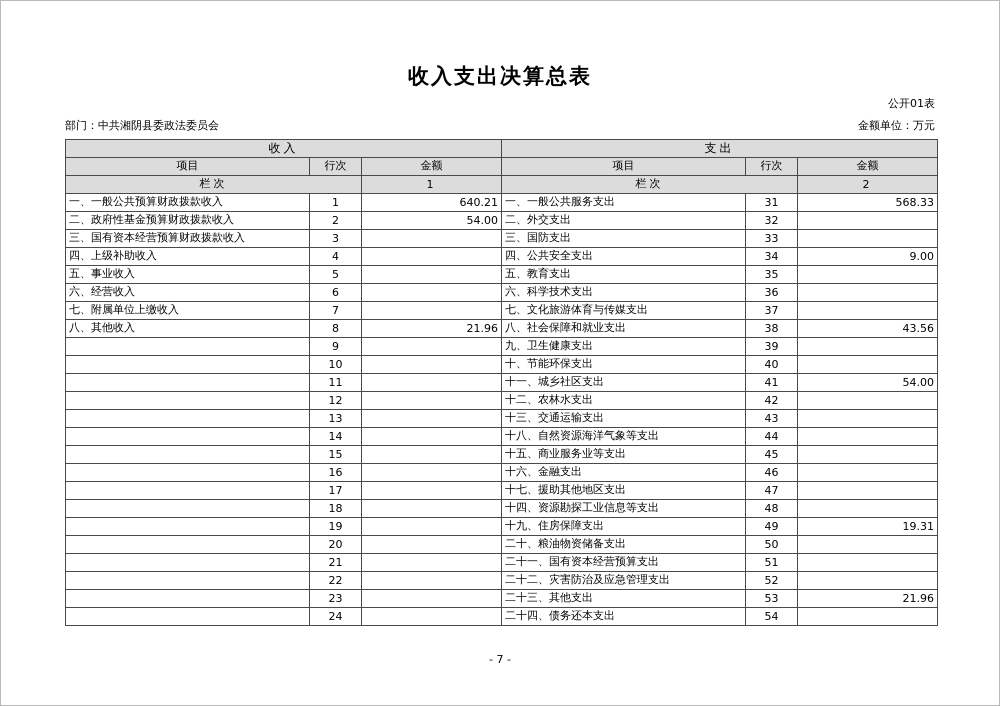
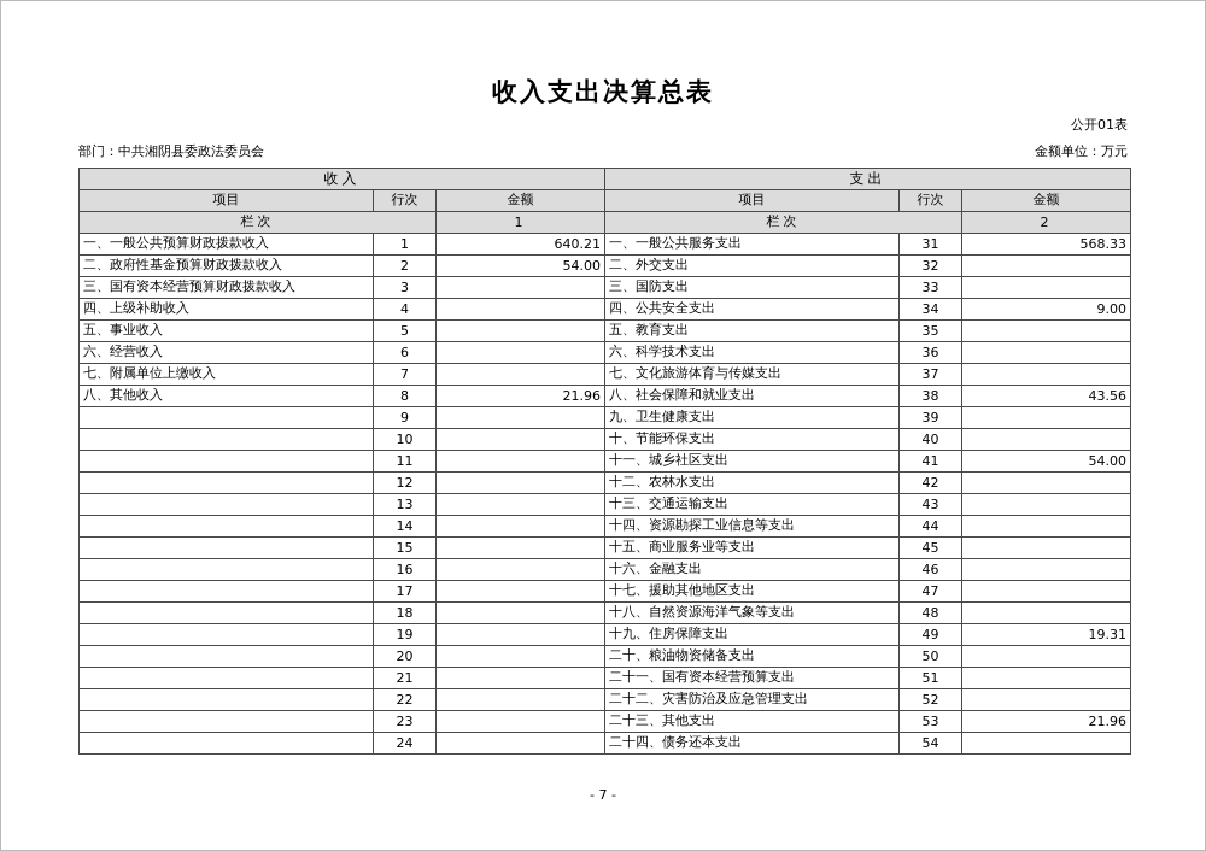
  收入支出决算总表
  公开01表
  部门：中共湘阴县委政法委员会
  金额单位：万元
  收入	支出
  项目	行次	金额	项目	行次	金额
  栏次	1	栏次	2
  一、一般公共预算财政拨款收入	1	640.21	一、一般公共服务支出	31	568.33
  二、政府性基金预算财政拨款收入	2	54.00	二、外交支出	32
  三、国有资本经营预算财政拨款收入	3		三、国防支出	33
  四、上级补助收入	4		四、公共安全支出	34	9.00
  五、事业收入	5		五、教育支出	35
  六、经营收入	6		六、科学技术支出	36
  七、附属单位上缴收入	7		七、文化旅游体育与传媒支出	37
  八、其他收入	8	21.96	八、社会保障和就业支出	38	43.56
  	9		九、卫生健康支出	39
  	10		十、节能环保支出	40
  	11		十一、城乡社区支出	41	54.00
  	12		十二、农林水支出	42
  	13		十三、交通运输支出	43
- 	14		十八、自然资源海洋气象等支出	44
+ 	14		十四、资源勘探工业信息等支出	44
  	15		十五、商业服务业等支出	45
  	16		十六、金融支出	46
  	17		十七、援助其他地区支出	47
- 	18		十四、资源勘探工业信息等支出	48
+ 	18		十八、自然资源海洋气象等支出	48
  	19		十九、住房保障支出	49	19.31
  	20		二十、粮油物资储备支出	50
  	21		二十一、国有资本经营预算支出	51
  	22		二十二、灾害防治及应急管理支出	52
  	23		二十三、其他支出	53	21.96
  	24		二十四、债务还本支出	54
  - 7 -
